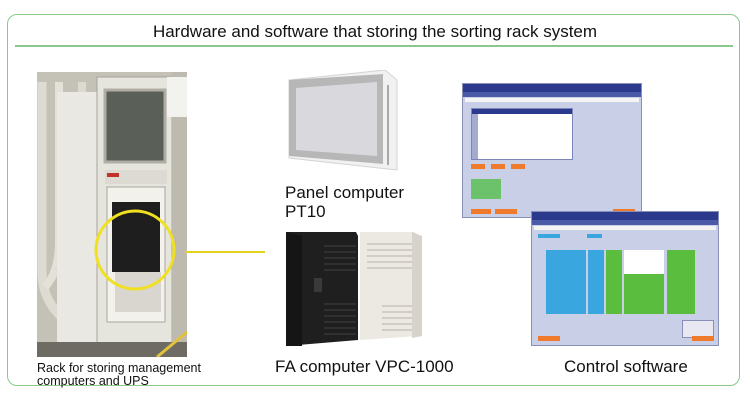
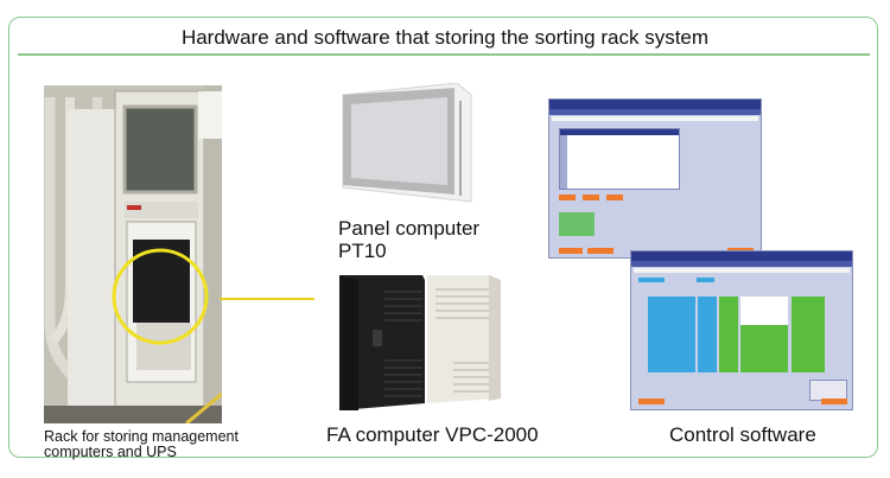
  Hardware and software that storing the sorting rack system
  Rack for storing management
  computers and UPS
  Panel computer
  PT10
- FA computer VPC-1000
+ FA computer VPC-2000
  Control software
